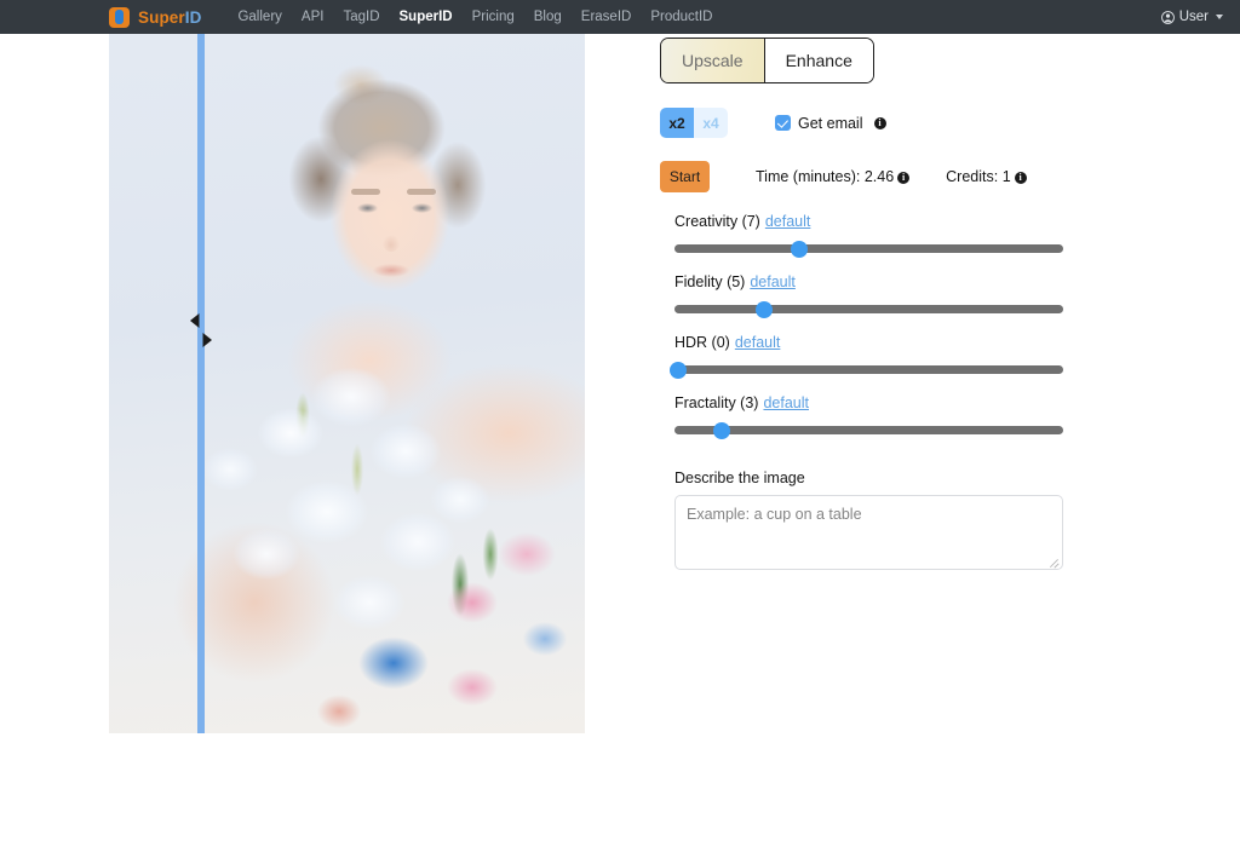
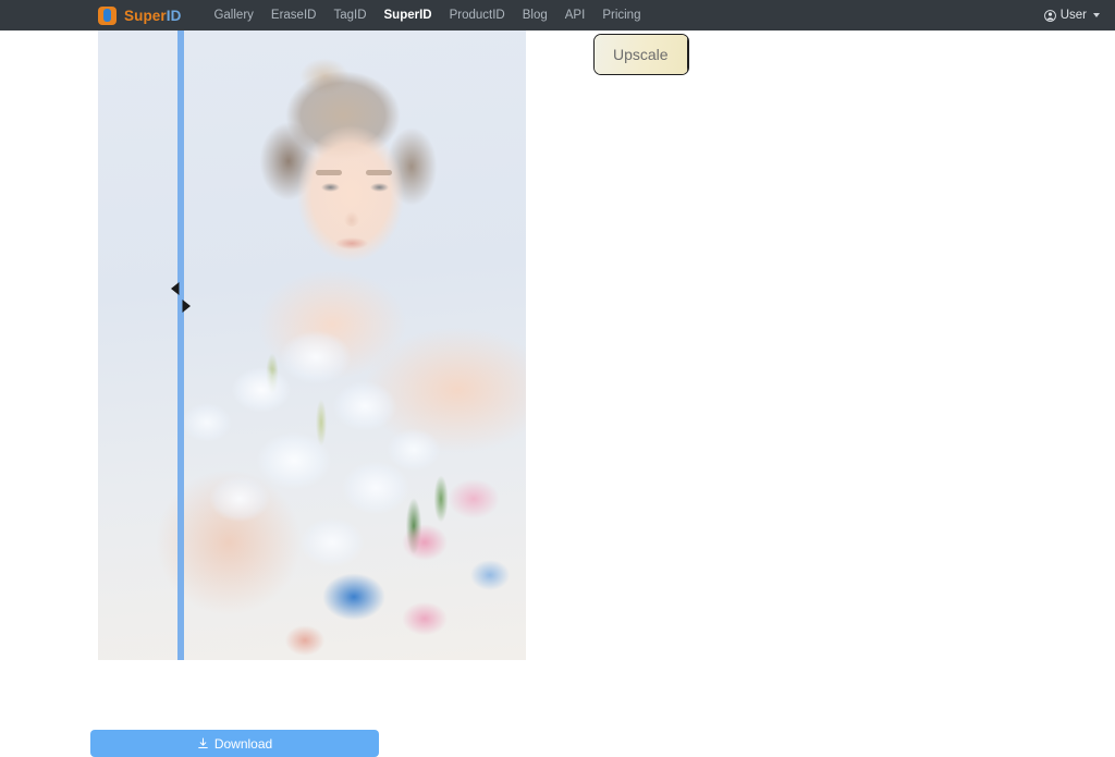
  SuperID
  Gallery
- API
+ EraseID
  TagID
  SuperID
- Pricing
+ ProductID
  Blog
- EraseID
+ API
- ProductID
+ Pricing
  User
+ Download
  Upscale
- Enhance
- x2
- x4
- Get email
- i
- Start
- Time (minutes): 2.46 i
- Credits: 1 i
- Creativity (7) default
- Fidelity (5) default
- HDR (0) default
- Fractality (3) default
- Describe the image
- Example: a cup on a table
